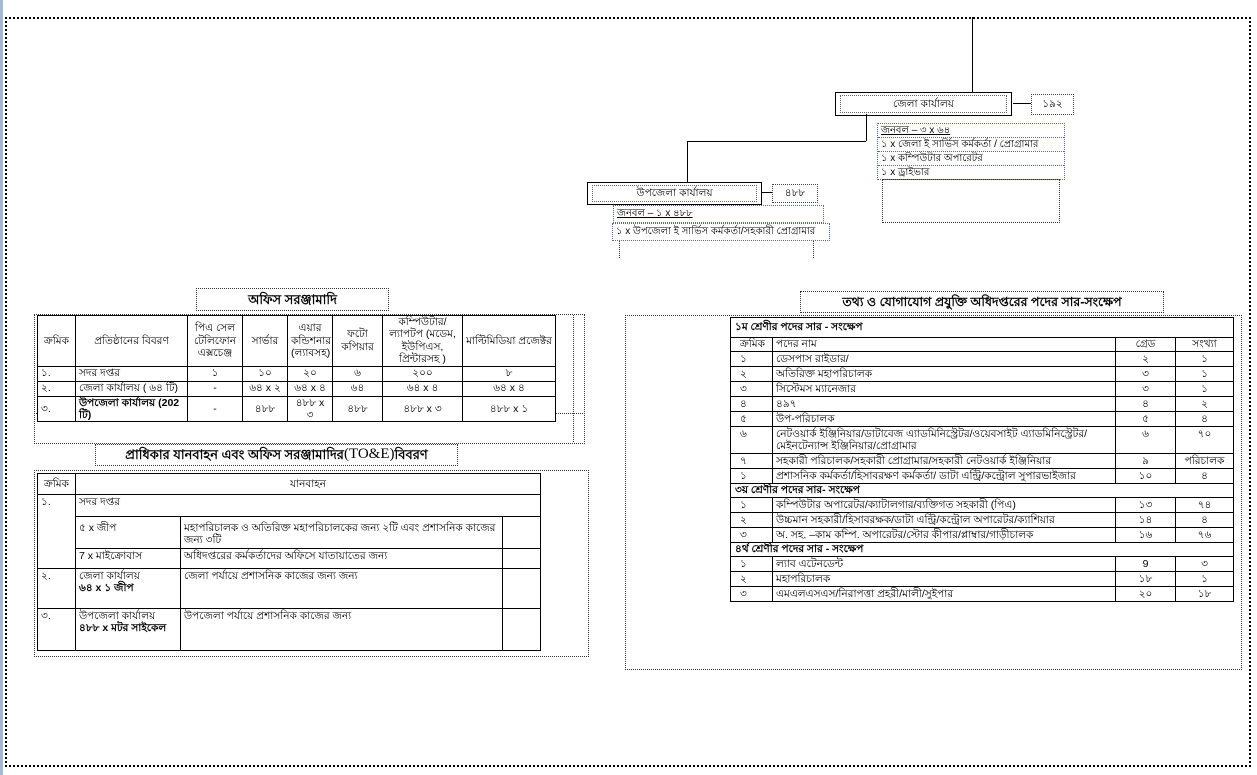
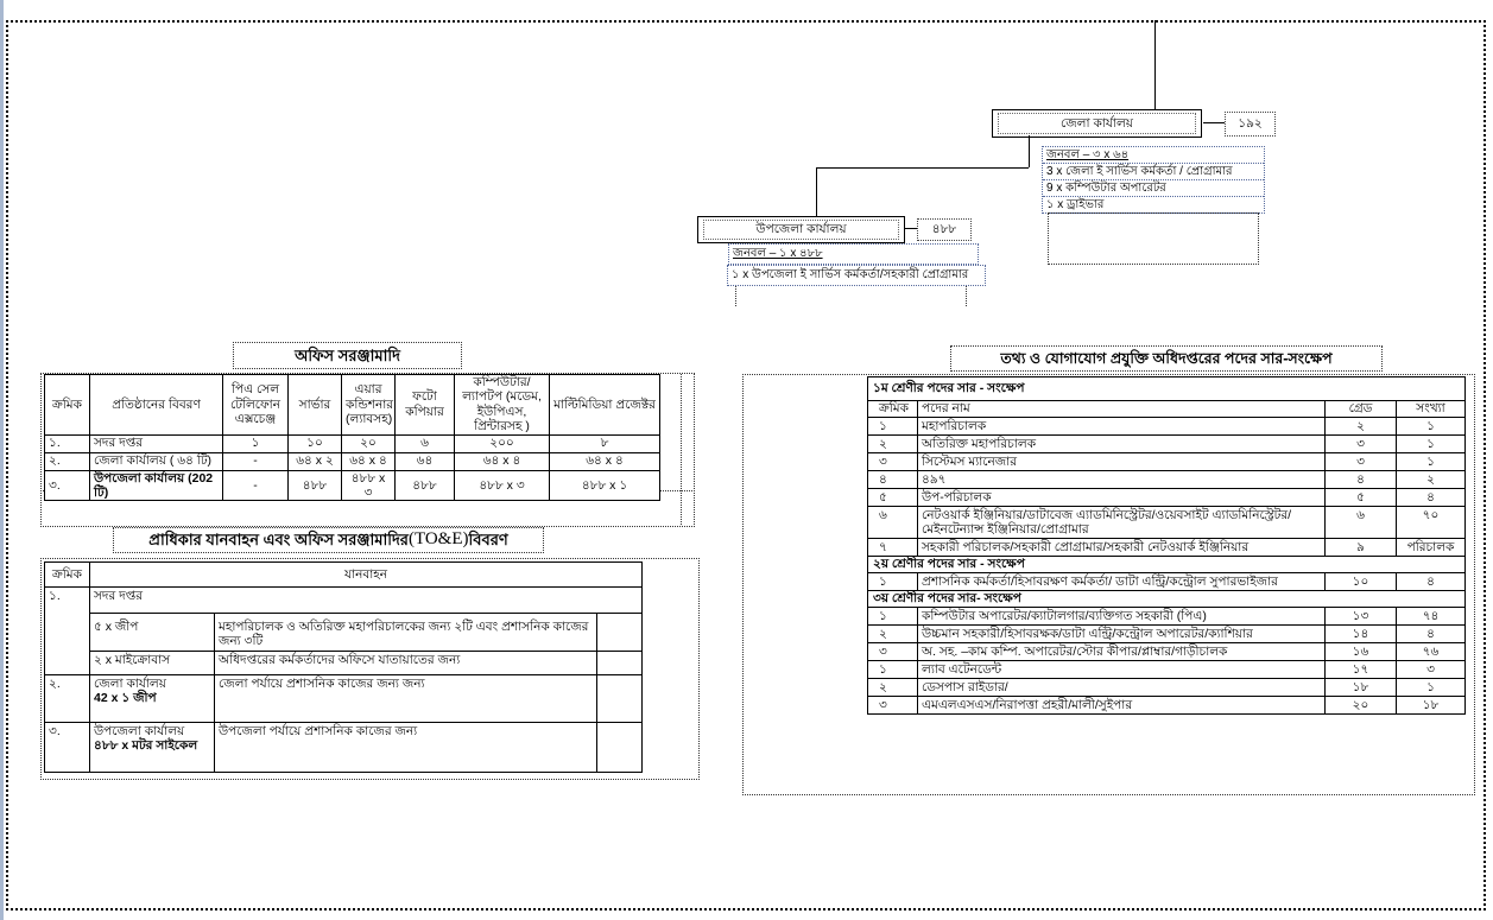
  জেলা কার্যালয়
  ১৯২
  জনবল – ৩ x ৬৪
- ১ x জেলা ই সার্ভিস কর্মকর্তা / প্রোগ্রামার
+ 3 x জেলা ই সার্ভিস কর্মকর্তা / প্রোগ্রামার
- ১ x কম্পিউটার অপারেটর
+ 9 x কম্পিউটার অপারেটর
  ১ x ড্রাইভার
  উপজেলা কার্যালয়
  ৪৮৮
  জনবল – ১ x ৪৮৮
  ১ x উপজেলা ই সার্ভিস কর্মকর্তা/সহকারী প্রোগ্রামার
  অফিস সরঞ্জামাদি
  ক্রমিক	প্রতিষ্ঠানের বিবরণ	পিএ সেল টেলিফোন এক্সচেঞ্জ	সার্ভার	এয়ার কন্ডিশনার (ল্যাবসহ)	ফটো কপিয়ার	কম্পিউটার/ল্যাপটপ (মডেম, ইউপিএস, প্রিন্টারসহ )	মাল্টিমিডিয়া প্রজেক্টর
  ১.	সদর দপ্তর	১	১০	২০	৬	২০০	৮
  ২.	জেলা কার্যালয় ( ৬৪ টি)	-	৬৪ x ২	৬৪ x ৪	৬৪	৬৪ x ৪	৬৪ x ৪
  ৩.	উপজেলা কার্যালয় (202 টি)	-	৪৮৮	৪৮৮ x ৩	৪৮৮	৪৮৮ x ৩	৪৮৮ x ১
  প্রাধিকার যানবাহন এবং অফিস সরঞ্জামাদির
  (TO&E)
  বিবরণ
  ক্রমিক	যানবাহন
  ১.	সদর দপ্তর
  ৫ x জীপ	মহাপরিচালক ও অতিরিক্ত মহাপরিচালকের জন্য ২টি এবং প্রশাসনিক কাজের জন্য ৩টি
- 7 x মাইক্রোবাস	অধিদপ্তরের কর্মকর্তাদের অফিসে যাতায়াতের জন্য
+ ২ x মাইক্রোবাস	অধিদপ্তরের কর্মকর্তাদের অফিসে যাতায়াতের জন্য
- ২.	জেলা কার্যালয়৬৪ x ১ জীপ	জেলা পর্যায়ে প্রশাসনিক কাজের জন্য জন্য
+ ২.	জেলা কার্যালয়42 x ১ জীপ	জেলা পর্যায়ে প্রশাসনিক কাজের জন্য জন্য
  ৩.	উপজেলা কার্যালয়৪৮৮ x মটর সাইকেল	উপজেলা পর্যায়ে প্রশাসনিক কাজের জন্য
  তথ্য ও যোগাযোগ প্রযুক্তি অধিদপ্তরের পদের সার-সংক্ষেপ
  ১ম শ্রেণীর পদের সার - সংক্ষেপ
  ক্রমিক	পদের নাম	গ্রেড	সংখ্যা
- ১	ডেসপাস রাইডার/	২	১
+ ১	মহাপরিচালক	২	১
  ২	অতিরিক্ত মহাপরিচালক	৩	১
  ৩	সিস্টেমস ম্যানেজার	৩	১
  ৪	৪৯৭	৪	২
  ৫	উপ-পরিচালক	৫	৪
  ৬	নেটওয়ার্ক ইঞ্জিনিয়ার/ডাটাবেজ এ্যাডমিনিস্ট্রেটর/ওয়েবসাইট এ্যাডমিনিস্ট্রেটর/মেইনটেন্যান্স ইঞ্জিনিয়ার/প্রোগ্রামার	৬	৭০
  ৭	সহকারী পরিচালক/সহকারী প্রোগ্রামার/সহকারী নেটওয়ার্ক ইঞ্জিনিয়ার	৯	পরিচালক
+ ২য় শ্রেণীর পদের সার - সংক্ষেপ
  ১	প্রশাসনিক কর্মকর্তা/হিসাবরক্ষণ কর্মকর্তা/ ডাটা এন্ট্রি/কন্ট্রোল সুপারভাইজার	১০	৪
  ৩য় শ্রেণীর পদের সার- সংক্ষেপ
  ১	কম্পিউটার অপারেটর/ক্যাটালগার/ব্যক্তিগত সহকারী (পিএ)	১৩	৭৪
  ২	উচ্চমান সহকারী/হিসাবরক্ষক/ডাটা এন্ট্রি/কন্ট্রোল অপারেটর/ক্যাশিয়ার	১৪	৪
  ৩	অ. সহ. –কাম কম্পি. অপারেটর/স্টোর কীপার/প্লাম্বার/গাড়ীচালক	১৬	৭৬
- ৪র্থ শ্রেণীর পদের সার - সংক্ষেপ
- ১	ল্যাব এটেনডেন্ট	9	৩
+ ১	ল্যাব এটেনডেন্ট	১৭	৩
- ২	মহাপরিচালক	১৮	১
+ ২	ডেসপাস রাইডার/	১৮	১
  ৩	এমএলএসএস/নিরাপত্তা প্রহরী/মালী/সুইপার	২০	১৮
